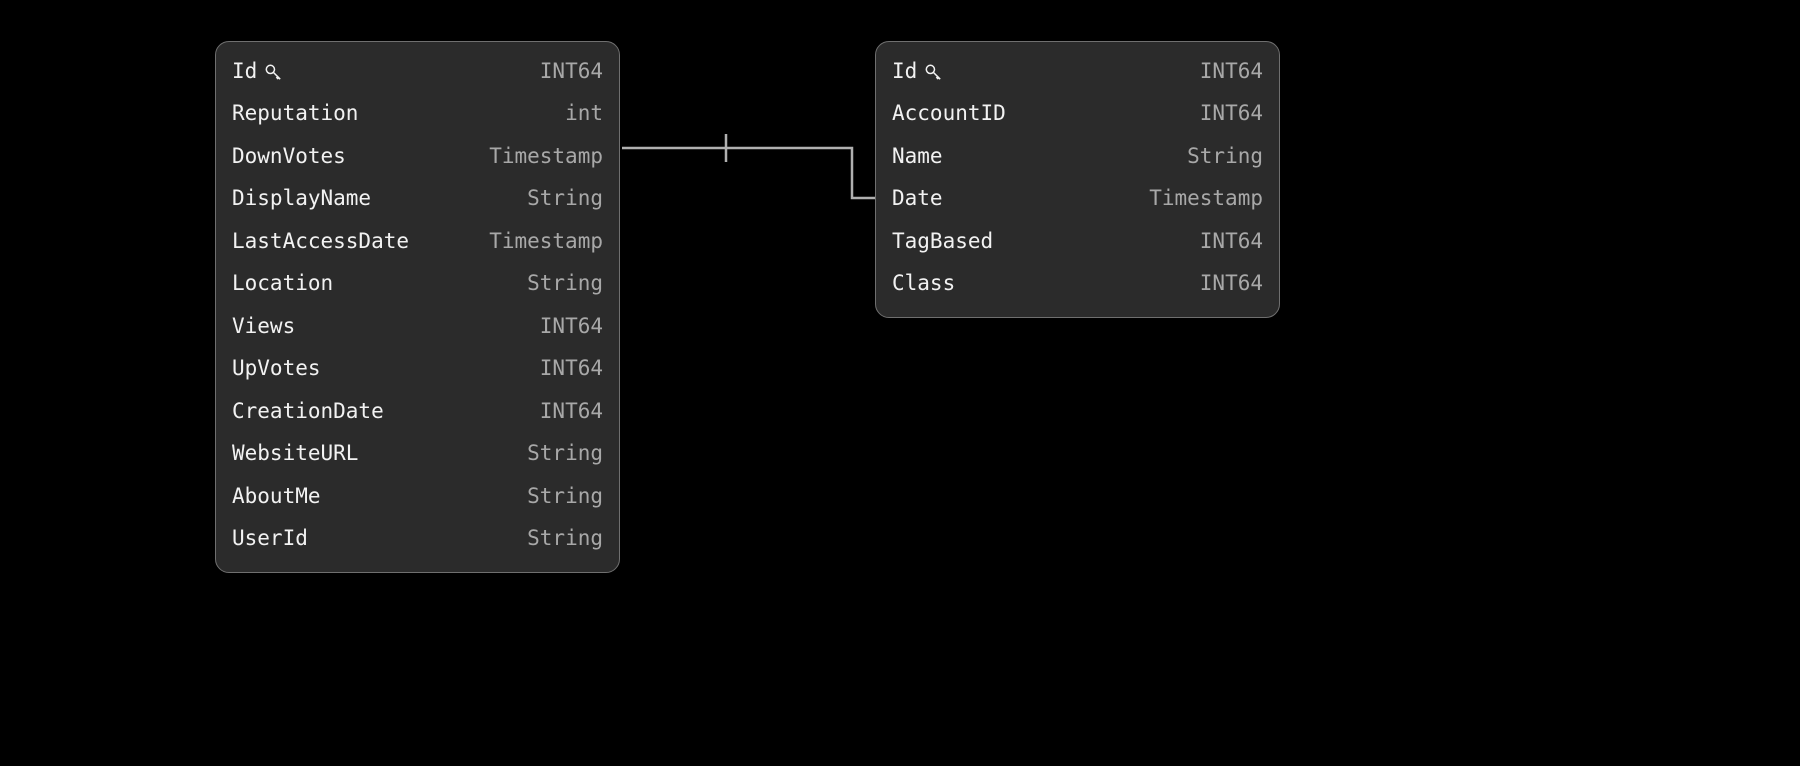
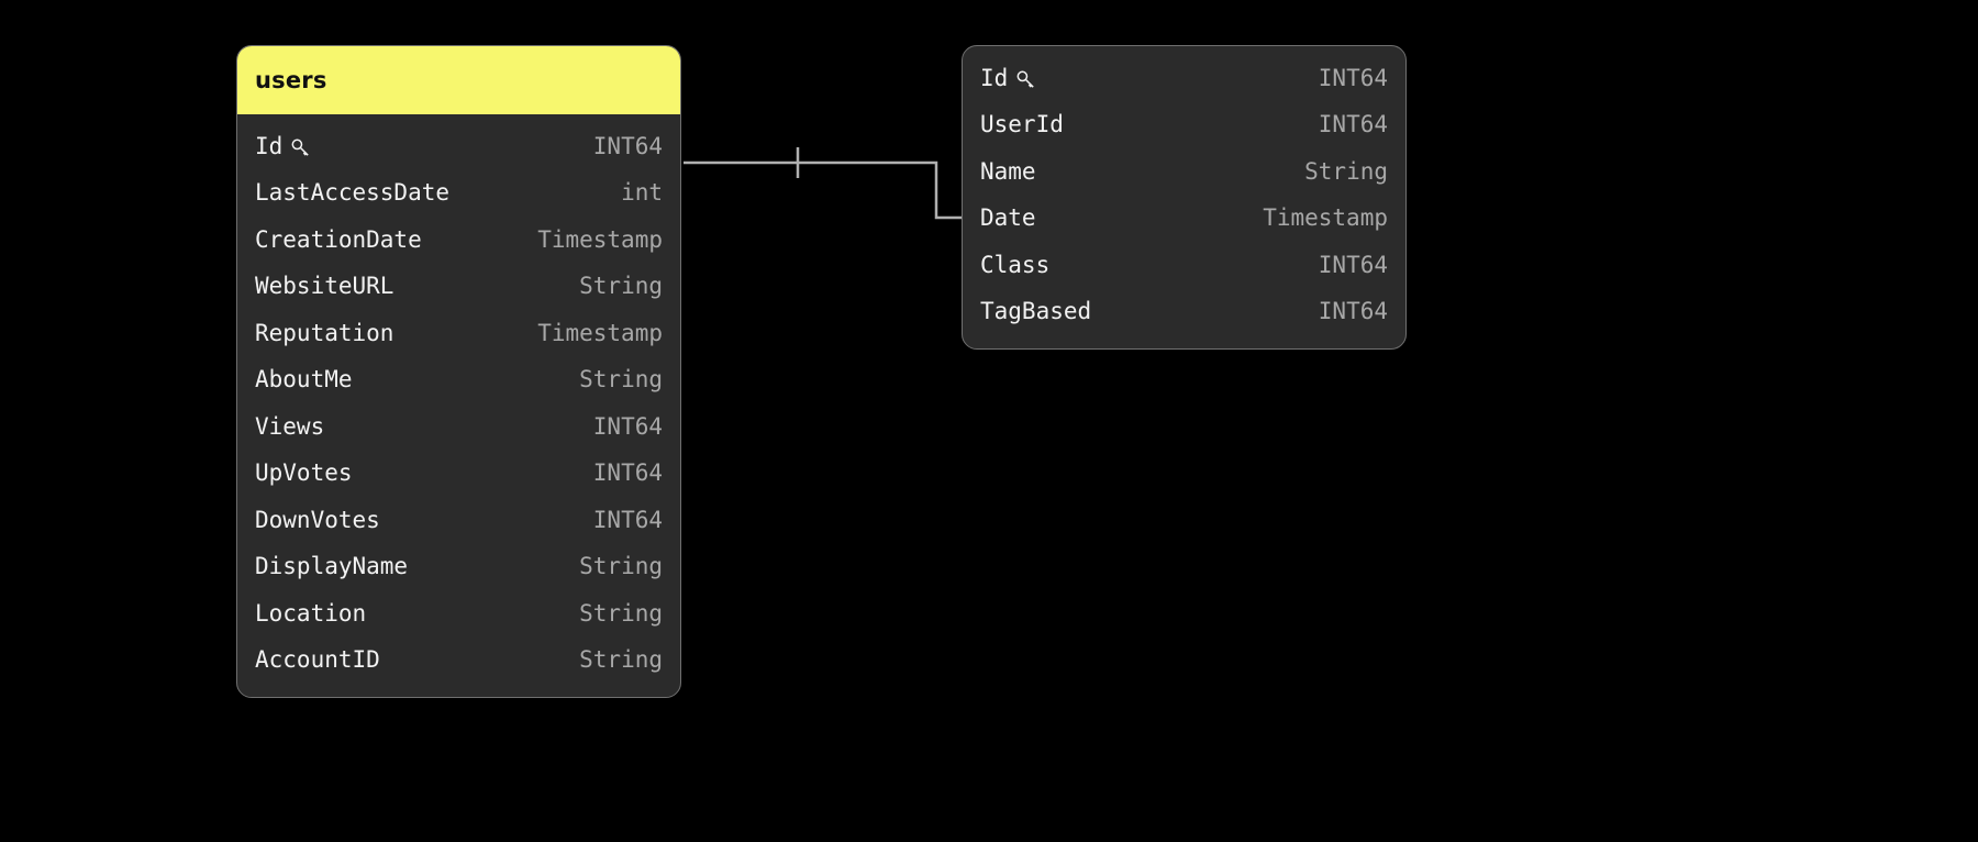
+ users
  Id
  INT64
- Reputation
+ LastAccessDate
  int
- DownVotes
+ CreationDate
  Timestamp
- DisplayName
+ WebsiteURL
  String
- LastAccessDate
+ Reputation
  Timestamp
- Location
+ AboutMe
  String
  Views
  INT64
  UpVotes
  INT64
- CreationDate
+ DownVotes
  INT64
- WebsiteURL
+ DisplayName
  String
- AboutMe
+ Location
  String
- UserId
+ AccountID
  String
  Id
  INT64
- AccountID
+ UserId
  INT64
  Name
  String
  Date
  Timestamp
- TagBased
+ Class
  INT64
- Class
+ TagBased
  INT64
